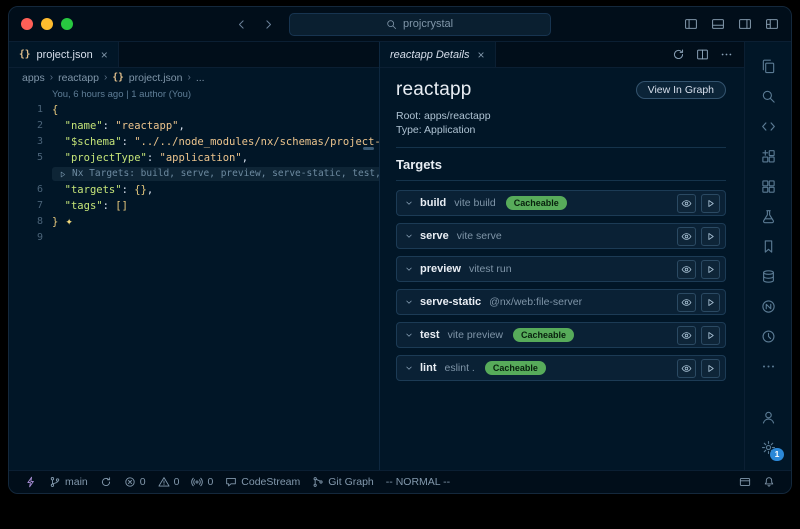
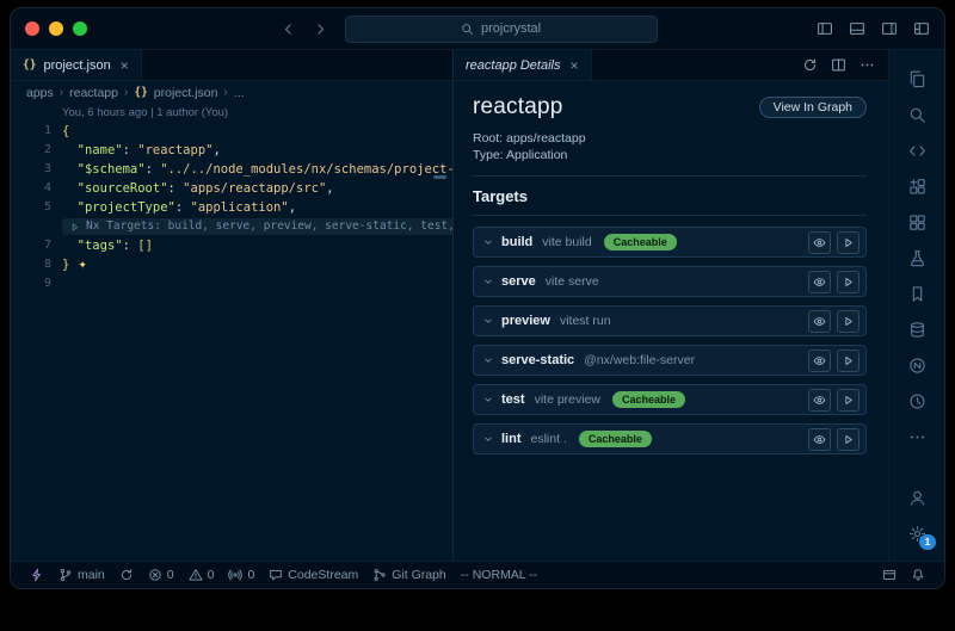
  projcrystal
  {}
  project.json
  ×
  apps
  ›
  reactapp
  ›
  {}
  project.json
  ›
  ...
  You, 6 hours ago | 1 author (You)
  1
  {
  2
  "name": "reactapp",
  3
  "$schema": "../../node_modules/nx/schemas/project-
+ 4
+ "sourceRoot": "apps/reactapp/src",
  5
  "projectType": "application",
  Nx Targets: build, serve, preview, serve-static, test,
- 6
- "targets": {},
  7
  "tags": []
  8
  } ✦
  9
  reactapp Details
  ×
  reactapp
  View In Graph
  Root: apps/reactapp
  Type: Application
  Targets
  build
  vite build
  Cacheable
  serve
  vite serve
  preview
  vitest run
  serve-static
  @nx/web:file-server
  test
  vite preview
  Cacheable
  lint
  eslint .
  Cacheable
  1
  main
  0
  0
  0
  CodeStream
  Git Graph
  -- NORMAL --
